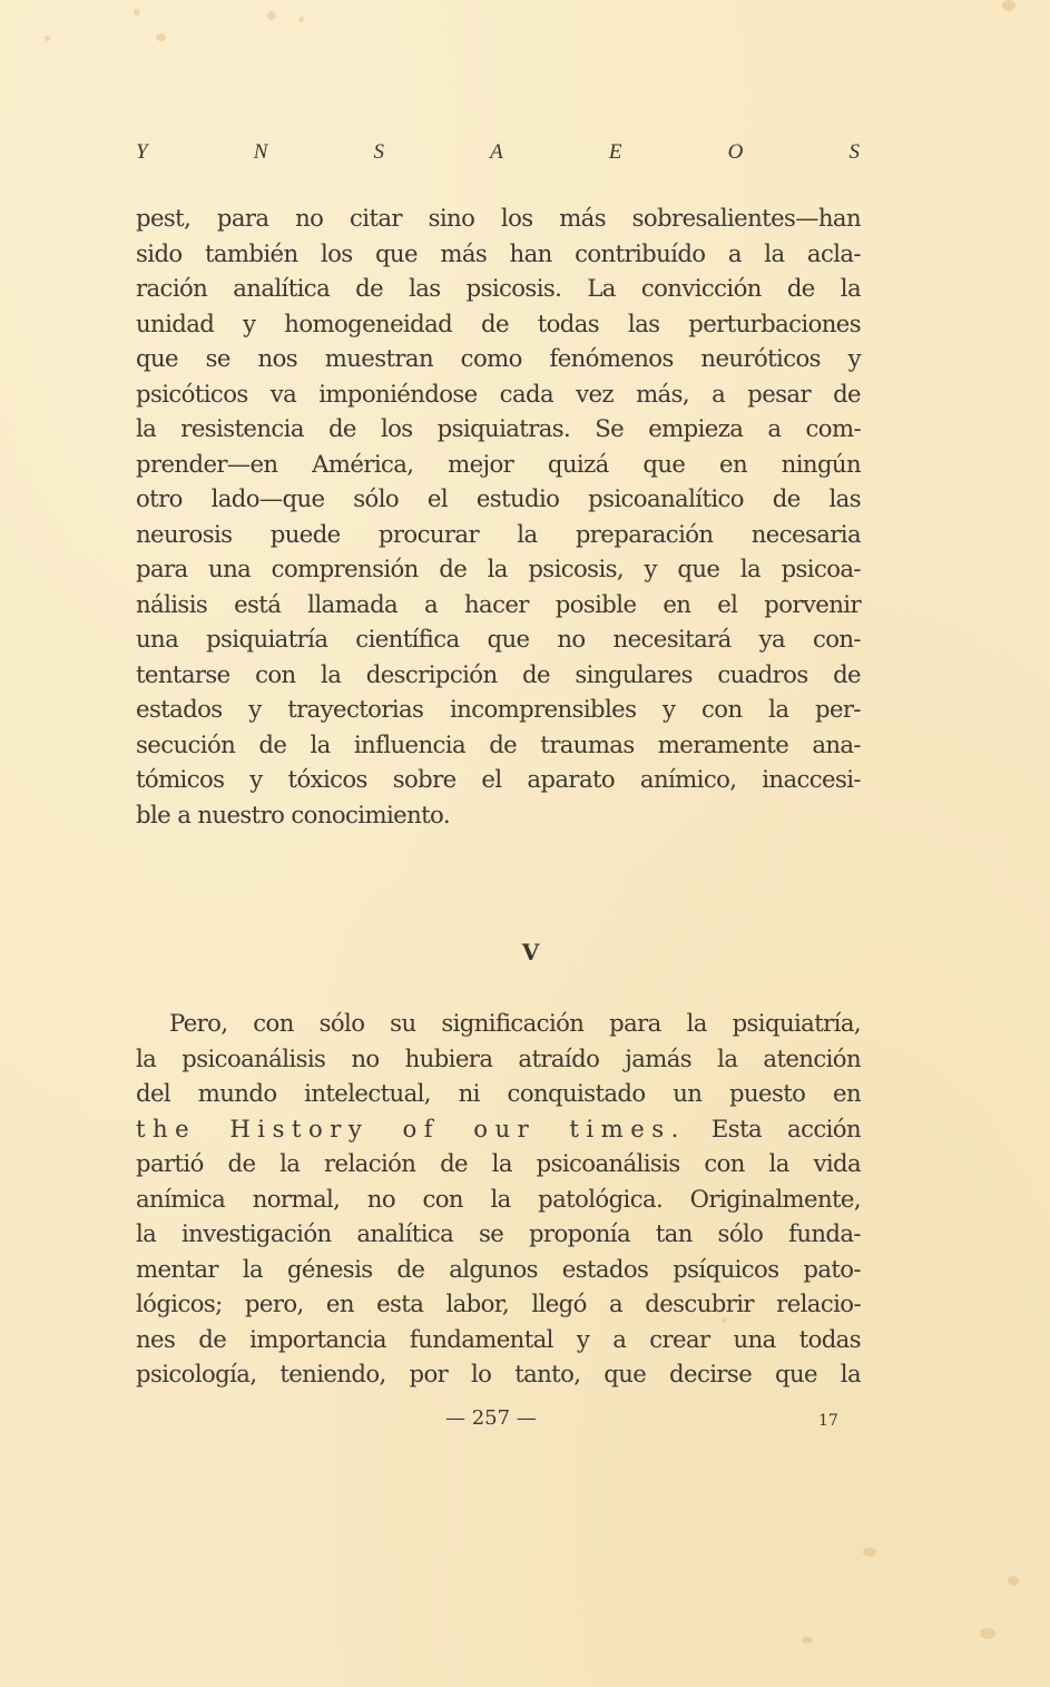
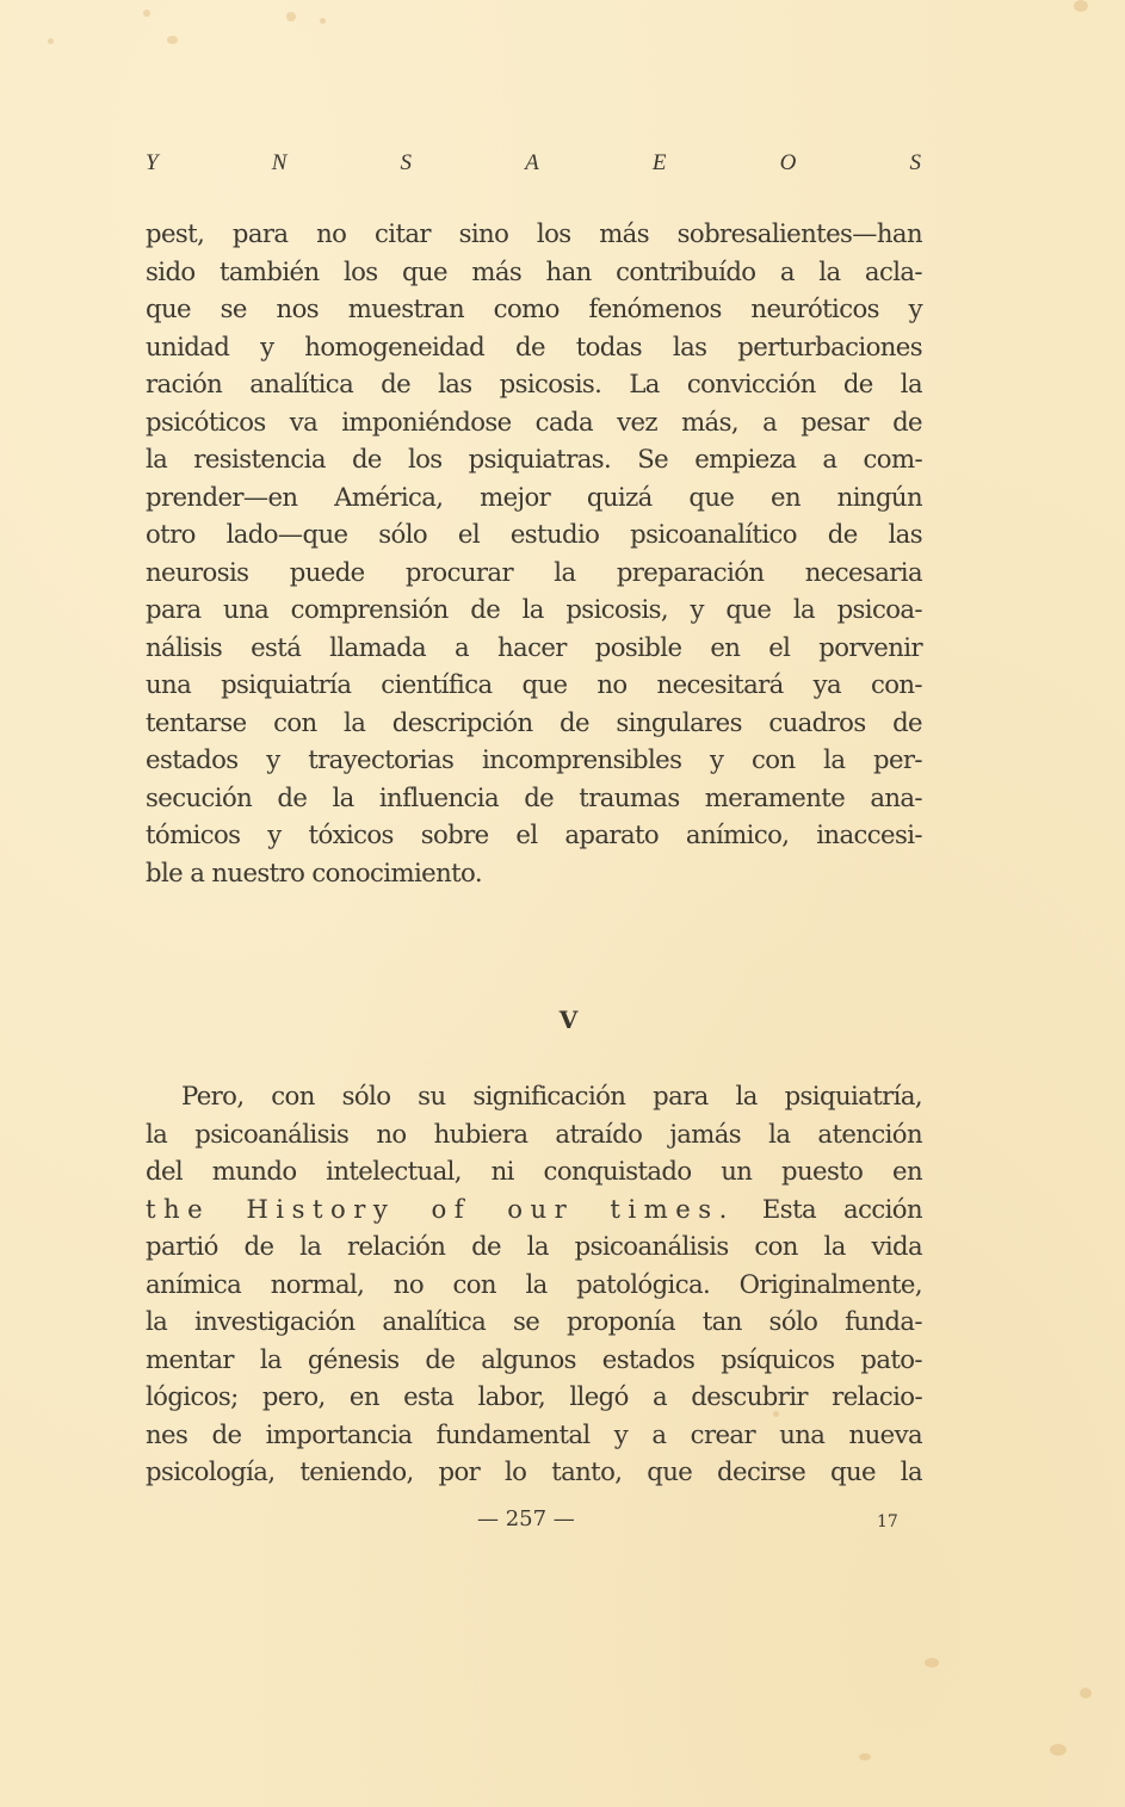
  Y
  N
  S
  A
  E
  O
  S
  pest, para no citar sino los más sobresalientes—han
  sido también los que más han contribuído a la acla-
- ración analítica de las psicosis. La convicción de la
+ que se nos muestran como fenómenos neuróticos y
  unidad y homogeneidad de todas las perturbaciones
- que se nos muestran como fenómenos neuróticos y
+ ración analítica de las psicosis. La convicción de la
  psicóticos va imponiéndose cada vez más, a pesar de
  la resistencia de los psiquiatras. Se empieza a com-
  prender—en América, mejor quizá que en ningún
  otro lado—que sólo el estudio psicoanalítico de las
  neurosis puede procurar la preparación necesaria
  para una comprensión de la psicosis, y que la psicoa-
  nálisis está llamada a hacer posible en el porvenir
  una psiquiatría científica que no necesitará ya con-
  tentarse con la descripción de singulares cuadros de
  estados y trayectorias incomprensibles y con la per-
  secución de la influencia de traumas meramente ana-
  tómicos y tóxicos sobre el aparato anímico, inaccesi-
  ble a nuestro conocimiento.
  V
  Pero, con sólo su significación para la psiquiatría,
  la psicoanálisis no hubiera atraído jamás la atención
  del mundo intelectual, ni conquistado un puesto en
  the History of our times. Esta acción
  partió de la relación de la psicoanálisis con la vida
  anímica normal, no con la patológica. Originalmente,
  la investigación analítica se proponía tan sólo funda-
  mentar la génesis de algunos estados psíquicos pato-
  lógicos; pero, en esta labor, llegó a descubrir relacio-
- nes de importancia fundamental y a crear una todas
+ nes de importancia fundamental y a crear una nueva
  psicología, teniendo, por lo tanto, que decirse que la
  — 257 —
  17
